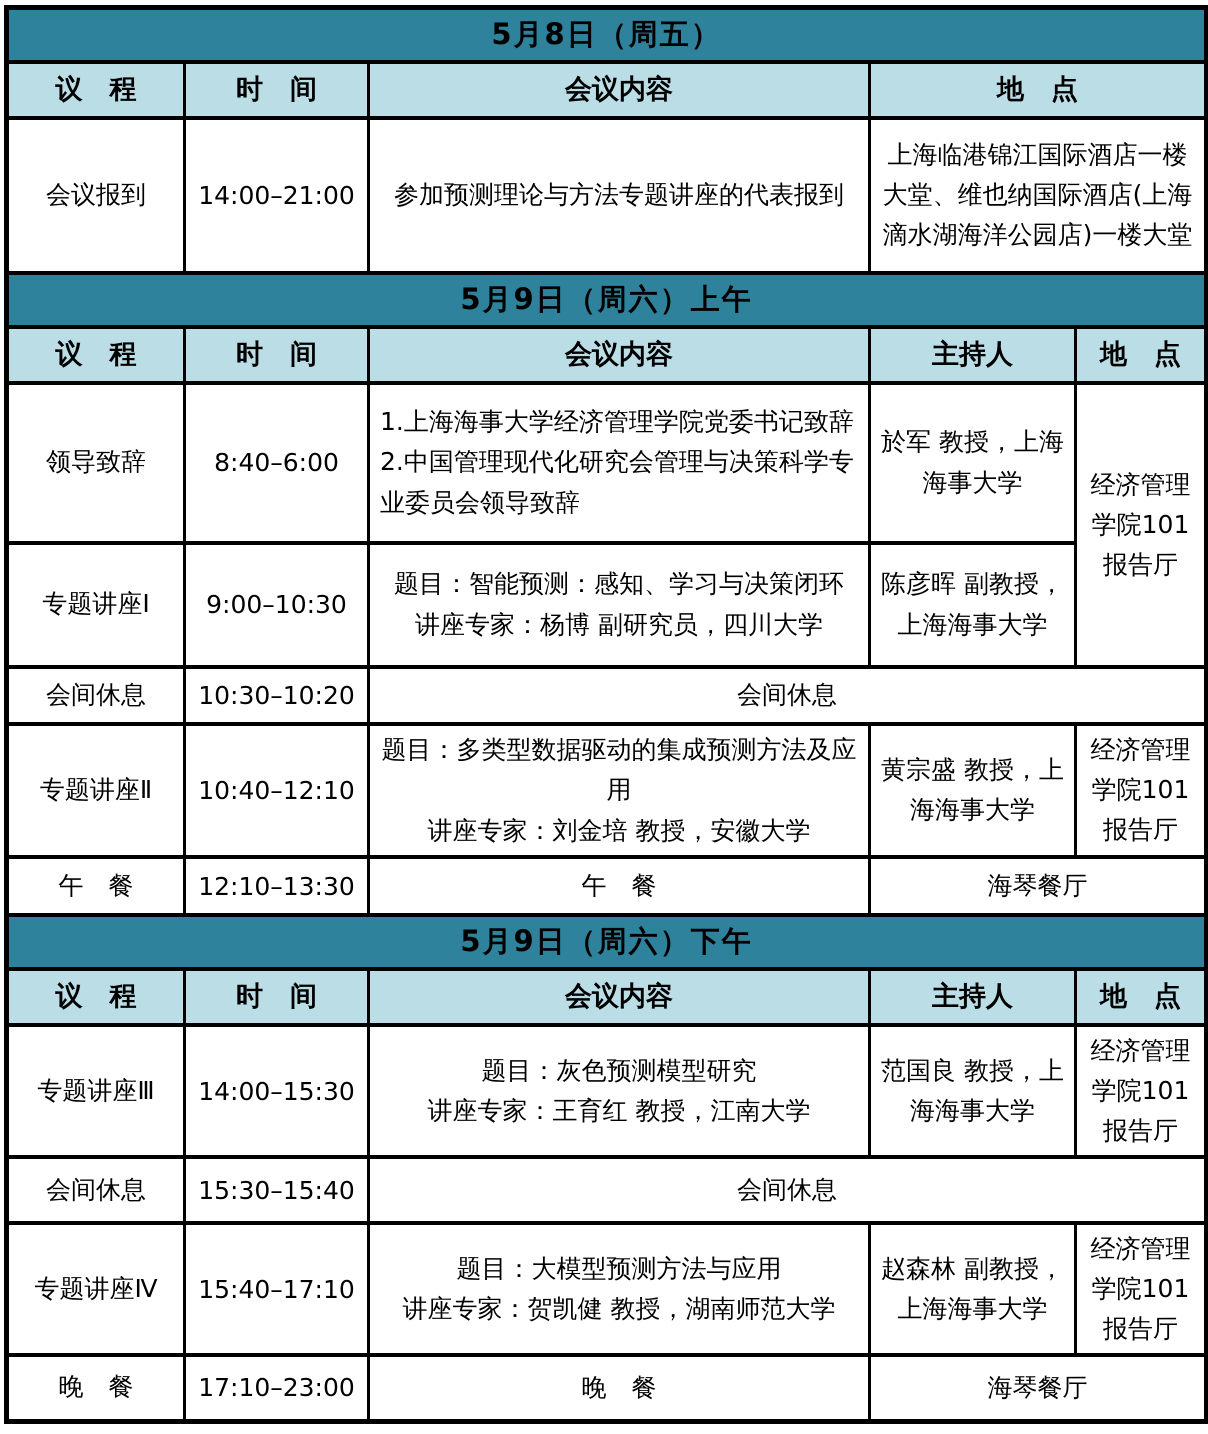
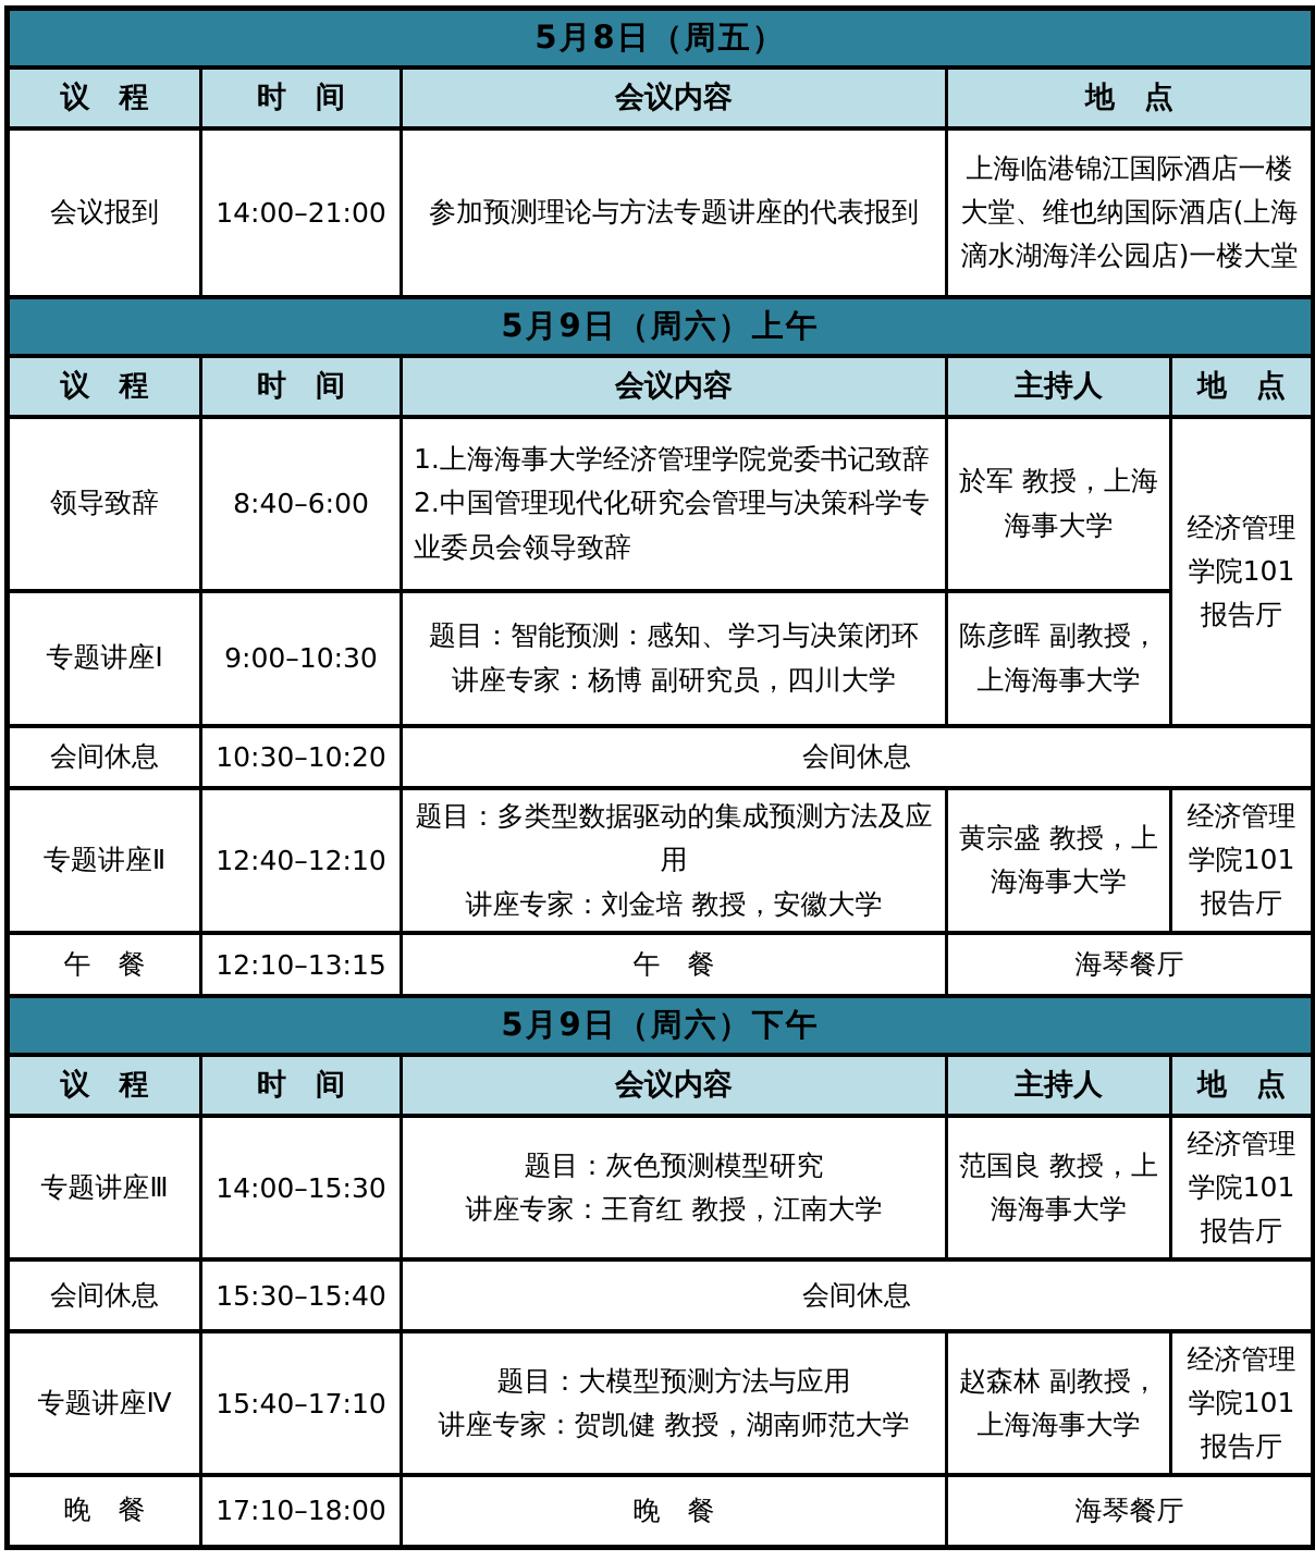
  5月8日（周五）
  议 程	时 间	会议内容	地 点
  会议报到	14:00–21:00	参加预测理论与方法专题讲座的代表报到	上海临港锦江国际酒店一楼大堂、维也纳国际酒店(上海滴水湖海洋公园店)一楼大堂
  5月9日（周六）上午
  议 程	时 间	会议内容	主持人	地 点
  领导致辞	8:40–6:00	1.上海海事大学经济管理学院党委书记致辞 2.中国管理现代化研究会管理与决策科学专业委员会领导致辞	於军 教授，上海海事大学	经济管理学院101报告厅
  专题讲座I	9:00–10:30	题目：智能预测：感知、学习与决策闭环 讲座专家：杨博 副研究员，四川大学	陈彦晖 副教授，上海海事大学
  会间休息	10:30–10:20	会间休息
- 专题讲座Ⅱ	10:40–12:10	题目：多类型数据驱动的集成预测方法及应用 讲座专家：刘金培 教授，安徽大学	黄宗盛 教授，上海海事大学	经济管理学院101报告厅
+ 专题讲座Ⅱ	12:40–12:10	题目：多类型数据驱动的集成预测方法及应用 讲座专家：刘金培 教授，安徽大学	黄宗盛 教授，上海海事大学	经济管理学院101报告厅
- 午 餐	12:10–13:30	午 餐	海琴餐厅
+ 午 餐	12:10–13:15	午 餐	海琴餐厅
  5月9日（周六）下午
  议 程	时 间	会议内容	主持人	地 点
  专题讲座Ⅲ	14:00–15:30	题目：灰色预测模型研究 讲座专家：王育红 教授，江南大学	范国良 教授，上海海事大学	经济管理学院101报告厅
  会间休息	15:30–15:40	会间休息
  专题讲座Ⅳ	15:40–17:10	题目：大模型预测方法与应用 讲座专家：贺凯健 教授，湖南师范大学	赵森林 副教授，上海海事大学	经济管理学院101报告厅
- 晚 餐	17:10–23:00	晚 餐	海琴餐厅
+ 晚 餐	17:10–18:00	晚 餐	海琴餐厅
